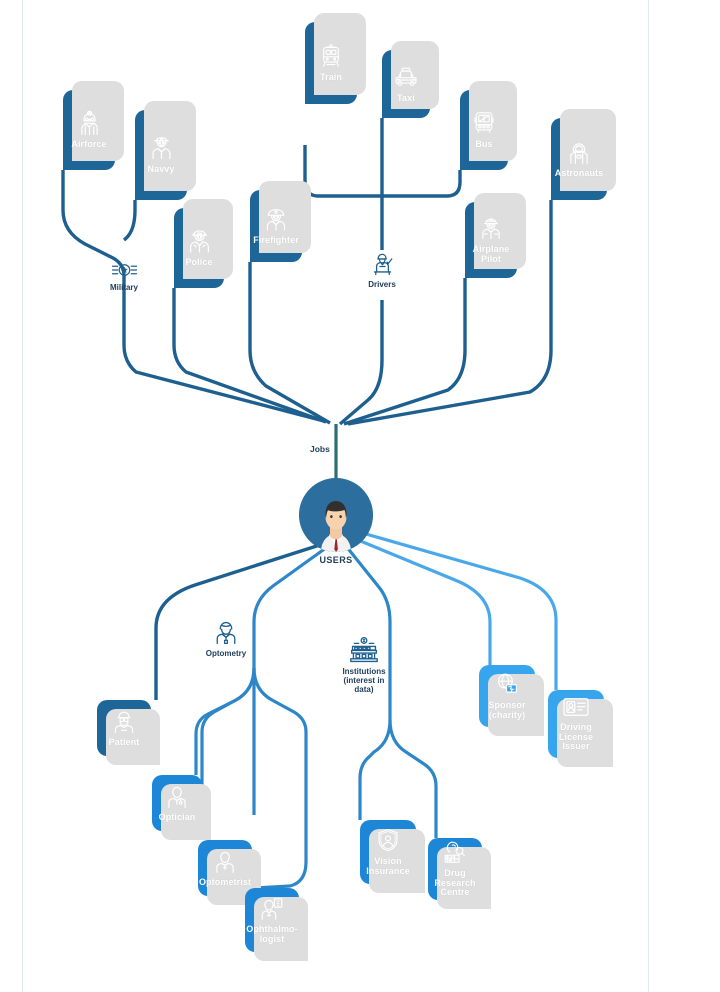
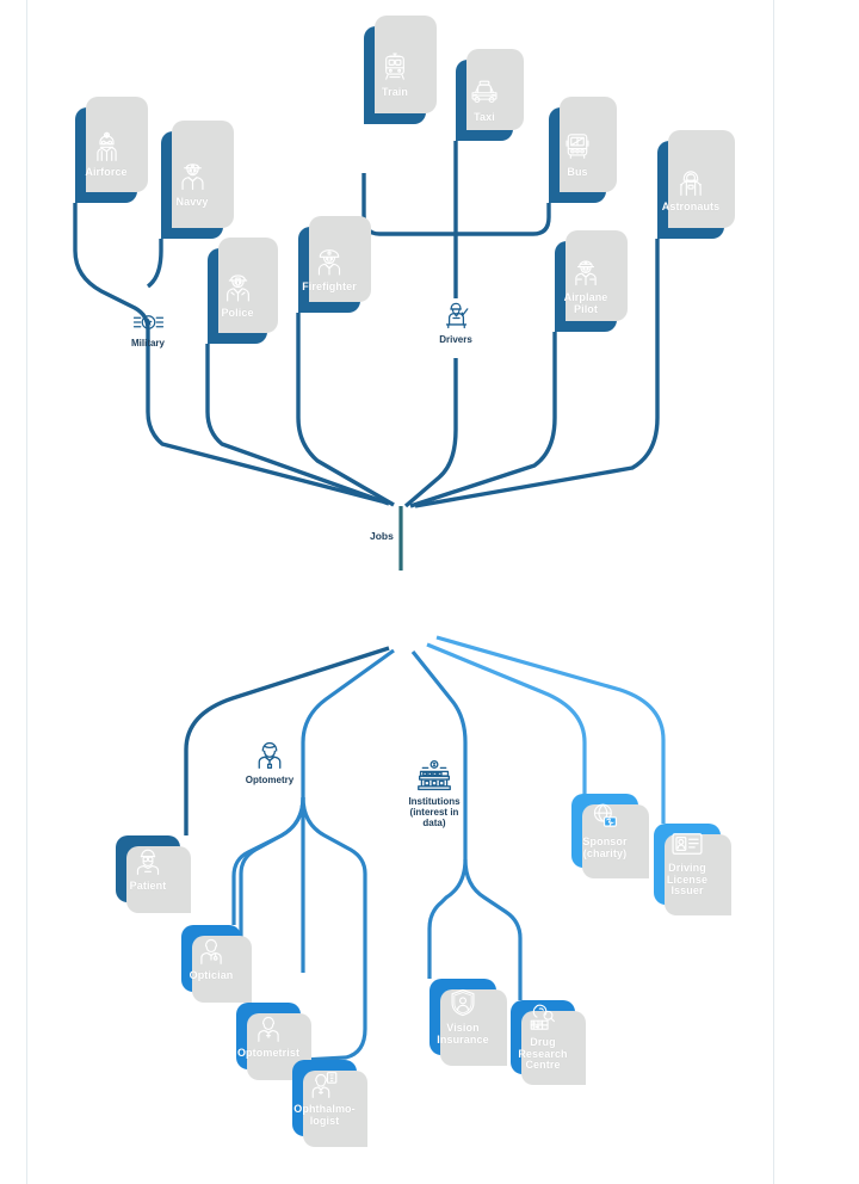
  Airforce
  Navvy
  Military
  Police
  Firefighter
  Train
  Taxi
  Bus
  Drivers
  Airplane
  Pilot
  Astronauts
  Jobs
- USERS
  Patient
  Optometry
  Optician
  Optometrist
  Ophthalmo-
  logist
  Institutions
  (interest in
  data)
  Vision
  Insurance
  Drug
  Research
  Centre
  Sponsor
  (charity)
  Driving
  License
  Issuer
